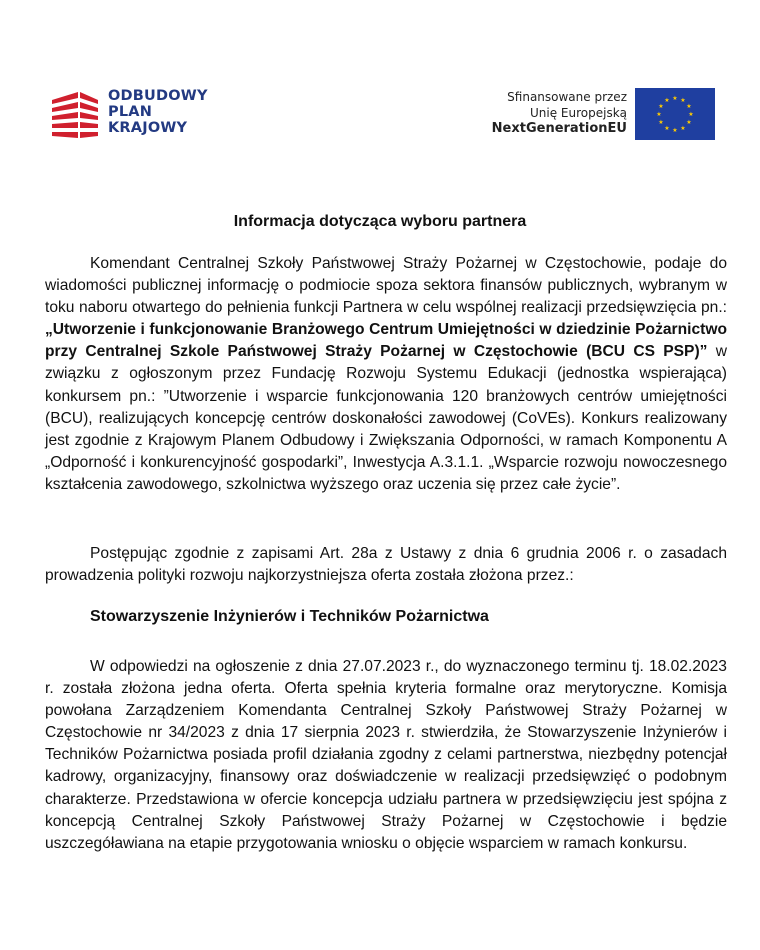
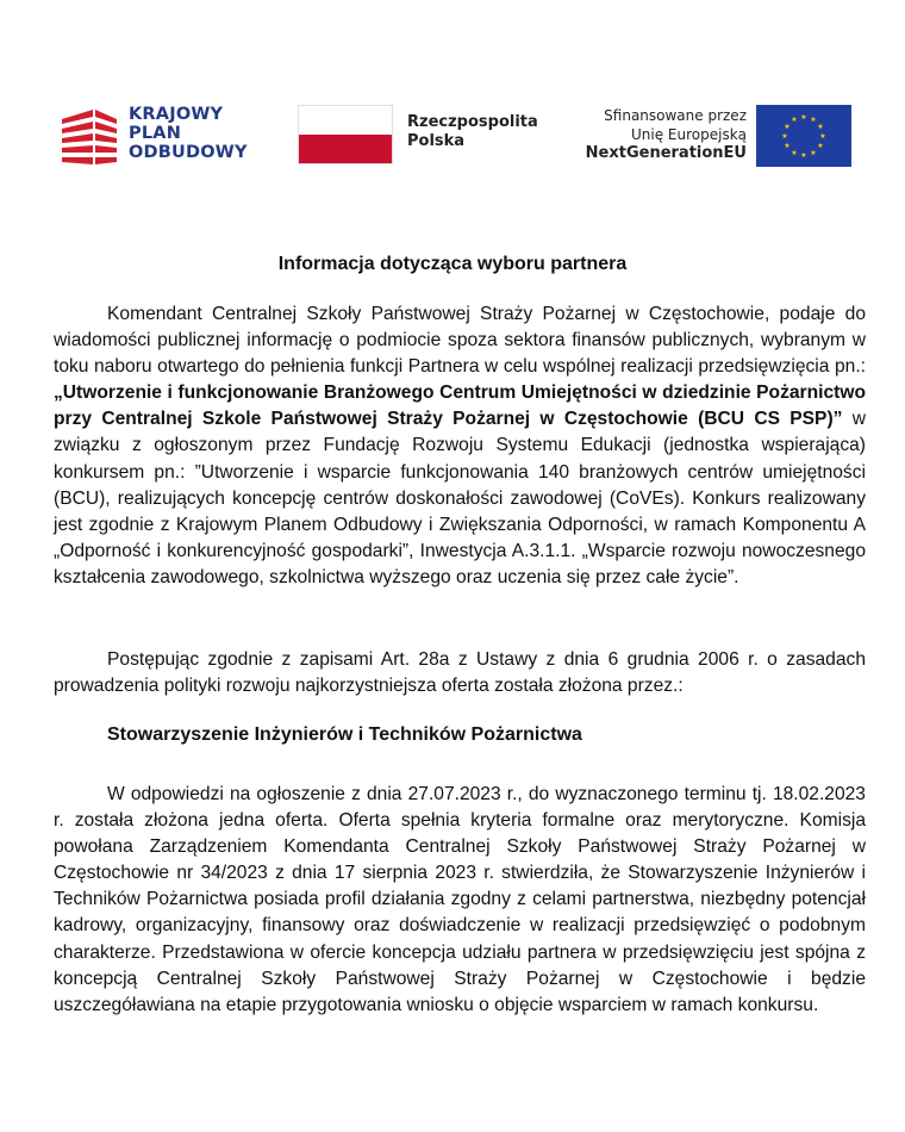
- ODBUDOWY
+ KRAJOWY
  PLAN
- KRAJOWY
+ ODBUDOWY
+ Rzeczpospolita
+ Polska
  Sfinansowane przez
  Unię Europejską
  NextGenerationEU
  Informacja dotycząca wyboru partnera
- Komendant Centralnej Szkoły Państwowej Straży Pożarnej w Częstochowie, podaje do wiadomości publicznej informację o podmiocie spoza sektora finansów publicznych, wybranym w toku naboru otwartego do pełnienia funkcji Partnera w celu wspólnej realizacji przedsięwzięcia pn.: „Utworzenie i funkcjonowanie Branżowego Centrum Umiejętności w dziedzinie Pożarnictwo przy Centralnej Szkole Państwowej Straży Pożarnej w Częstochowie (BCU CS PSP)” w związku z ogłoszonym przez Fundację Rozwoju Systemu Edukacji (jednostka wspierająca) konkursem pn.: ”Utworzenie i wsparcie funkcjonowania 120 branżowych centrów umiejętności (BCU), realizujących koncepcję centrów doskonałości zawodowej (CoVEs). Konkurs realizowany jest zgodnie z Krajowym Planem Odbudowy i Zwiększania Odporności, w ramach Komponentu A „Odporność i konkurencyjność gospodarki”, Inwestycja A.3.1.1. „Wsparcie rozwoju nowoczesnego kształcenia zawodowego, szkolnictwa wyższego oraz uczenia się przez całe życie”.
+ Komendant Centralnej Szkoły Państwowej Straży Pożarnej w Częstochowie, podaje do wiadomości publicznej informację o podmiocie spoza sektora finansów publicznych, wybranym w toku naboru otwartego do pełnienia funkcji Partnera w celu wspólnej realizacji przedsięwzięcia pn.: „Utworzenie i funkcjonowanie Branżowego Centrum Umiejętności w dziedzinie Pożarnictwo przy Centralnej Szkole Państwowej Straży Pożarnej w Częstochowie (BCU CS PSP)” w związku z ogłoszonym przez Fundację Rozwoju Systemu Edukacji (jednostka wspierająca) konkursem pn.: ”Utworzenie i wsparcie funkcjonowania 140 branżowych centrów umiejętności (BCU), realizujących koncepcję centrów doskonałości zawodowej (CoVEs). Konkurs realizowany jest zgodnie z Krajowym Planem Odbudowy i Zwiększania Odporności, w ramach Komponentu A „Odporność i konkurencyjność gospodarki”, Inwestycja A.3.1.1. „Wsparcie rozwoju nowoczesnego kształcenia zawodowego, szkolnictwa wyższego oraz uczenia się przez całe życie”.
  Postępując zgodnie z zapisami Art. 28a z Ustawy z dnia 6 grudnia 2006 r. o zasadach prowadzenia polityki rozwoju najkorzystniejsza oferta została złożona przez.:
  Stowarzyszenie Inżynierów i Techników Pożarnictwa
  W odpowiedzi na ogłoszenie z dnia 27.07.2023 r., do wyznaczonego terminu tj. 18.02.2023 r. została złożona jedna oferta. Oferta spełnia kryteria formalne oraz merytoryczne. Komisja powołana Zarządzeniem Komendanta Centralnej Szkoły Państwowej Straży Pożarnej w Częstochowie nr 34/2023 z dnia 17 sierpnia 2023 r. stwierdziła, że Stowarzyszenie Inżynierów i Techników Pożarnictwa posiada profil działania zgodny z celami partnerstwa, niezbędny potencjał kadrowy, organizacyjny, finansowy oraz doświadczenie w realizacji przedsięwzięć o podobnym charakterze. Przedstawiona w ofercie koncepcja udziału partnera w przedsięwzięciu jest spójna z koncepcją Centralnej Szkoły Państwowej Straży Pożarnej w Częstochowie i będzie uszczegóławiana na etapie przygotowania wniosku o objęcie wsparciem w ramach konkursu.
